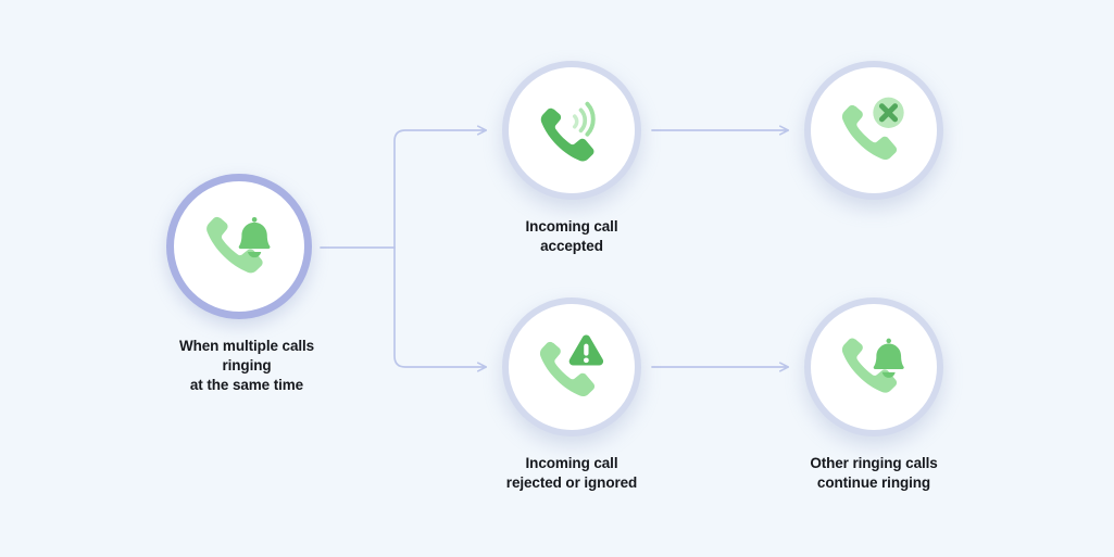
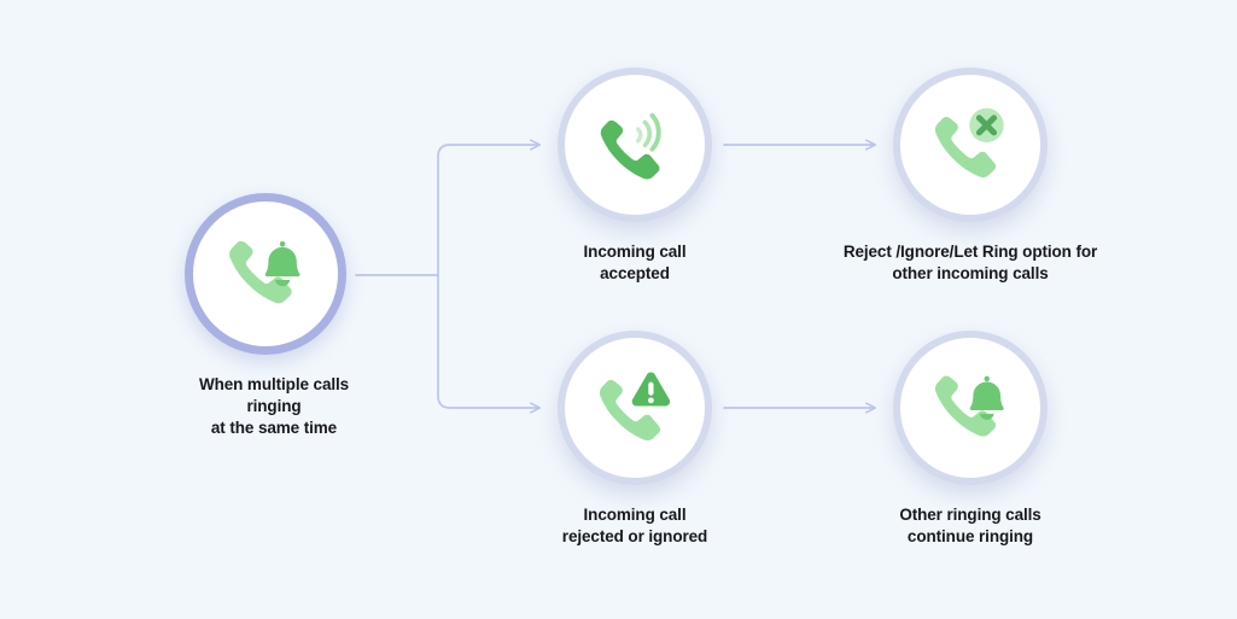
  When multiple calls ringing
  at the same time
  Incoming call
  accepted
+ Reject /Ignore/Let Ring option for
+ other incoming calls
  Incoming call
  rejected or ignored
  Other ringing calls
  continue ringing
